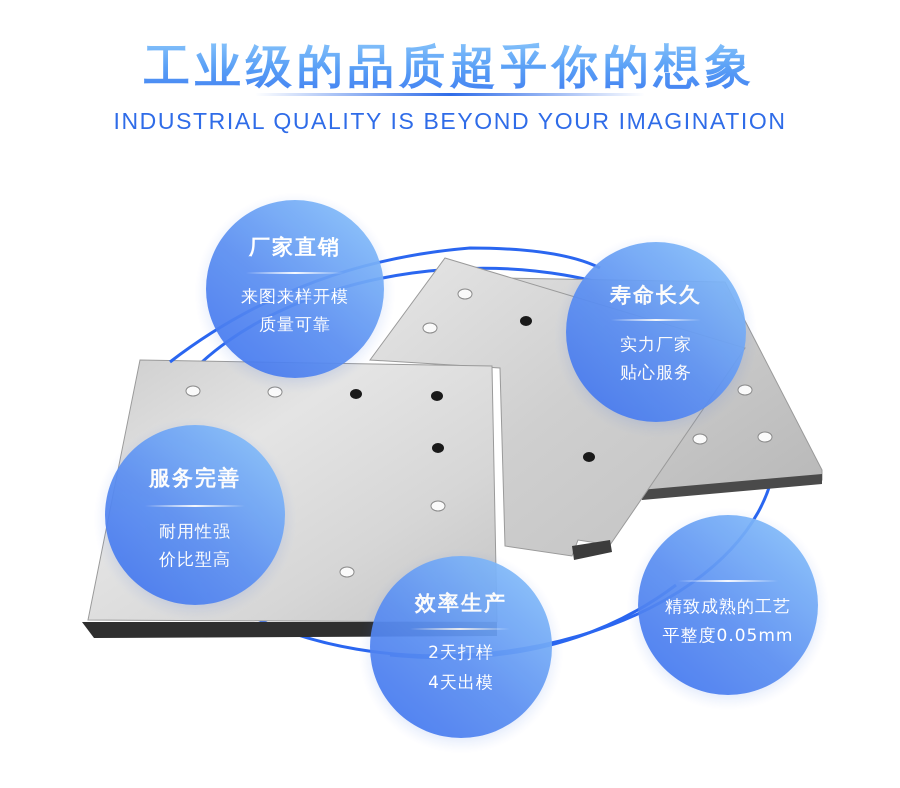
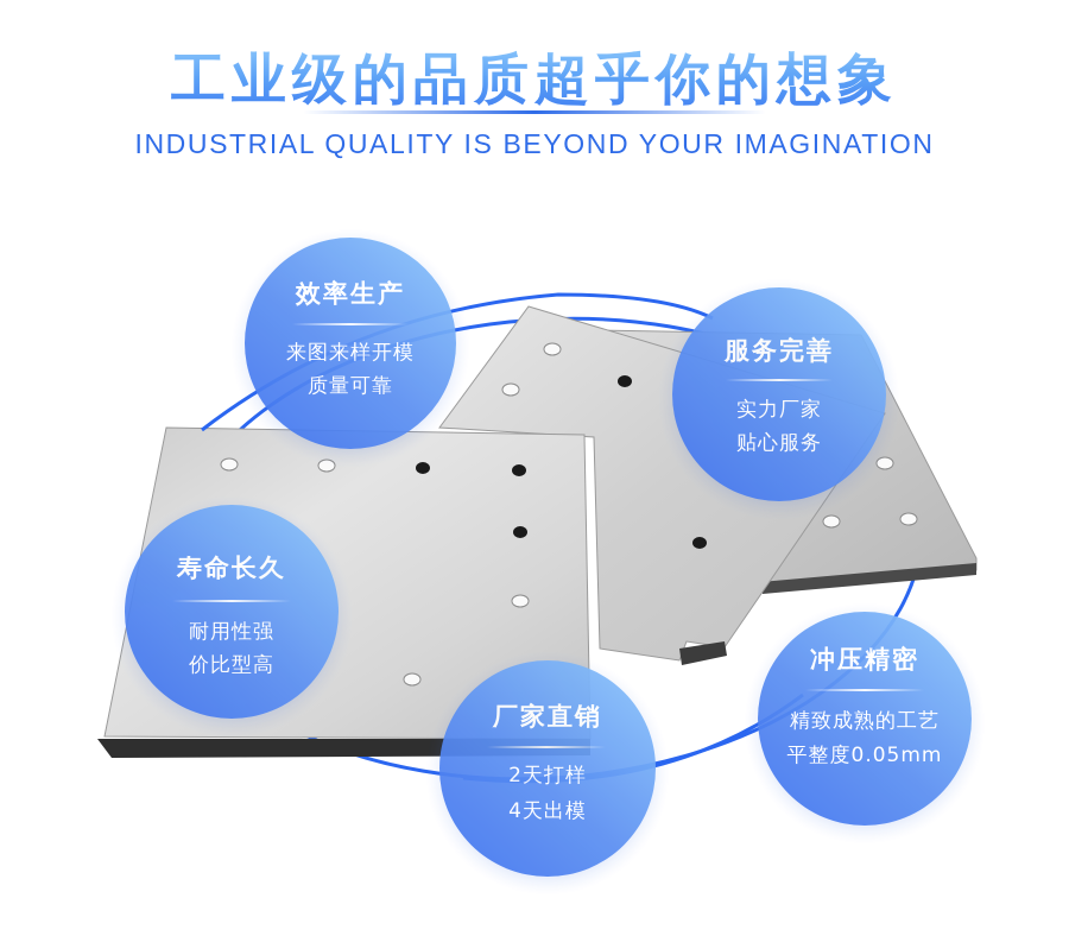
  工业级的品质超乎你的想象
  INDUSTRIAL QUALITY IS BEYOND YOUR IMAGINATION
- 厂家直销
+ 效率生产
  来图来样开模
  质量可靠
- 寿命长久
+ 服务完善
  实力厂家
  贴心服务
- 服务完善
+ 寿命长久
  耐用性强
  价比型高
- 效率生产
+ 厂家直销
  2天打样
  4天出模
+ 冲压精密
  精致成熟的工艺
  平整度0.05mm
